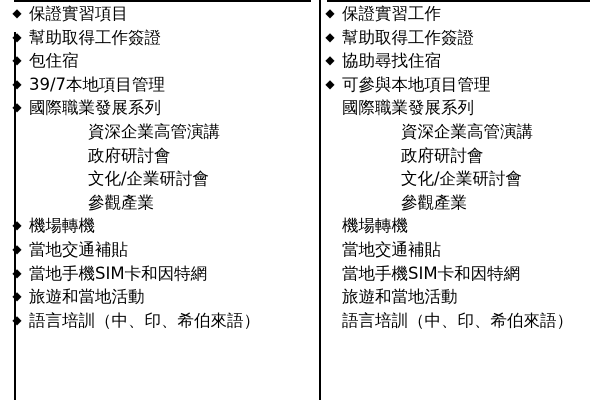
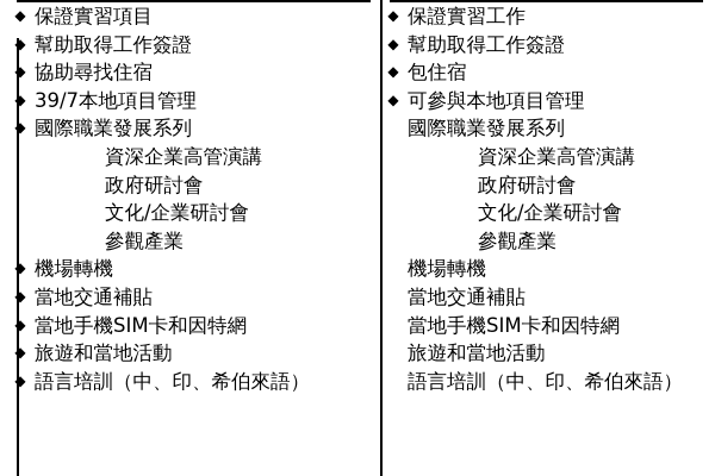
  ◆
  保證實習項目
  ◆
  幫助取得工作簽證
  ◆
- 包住宿
+ 協助尋找住宿
  ◆
  39/7本地項目管理
  ◆
  國際職業發展系列
  ◆
  資深企業高管演講
  ◆
  政府研討會
  ◆
  文化/企業研討會
  ◆
  參觀產業
  ◆
  機場轉機
  ◆
  當地交通補貼
  ◆
  當地手機SIM卡和因特網
  ◆
  旅遊和當地活動
  ◆
  語言培訓（中、印、希伯來語）
  ◆
  保證實習工作
  ◆
  幫助取得工作簽證
  ◆
- 協助尋找住宿
+ 包住宿
  ◆
  可參與本地項目管理
  國際職業發展系列
  資深企業高管演講
  政府研討會
  文化/企業研討會
  參觀產業
  機場轉機
  當地交通補貼
  當地手機SIM卡和因特網
  旅遊和當地活動
  語言培訓（中、印、希伯來語）
